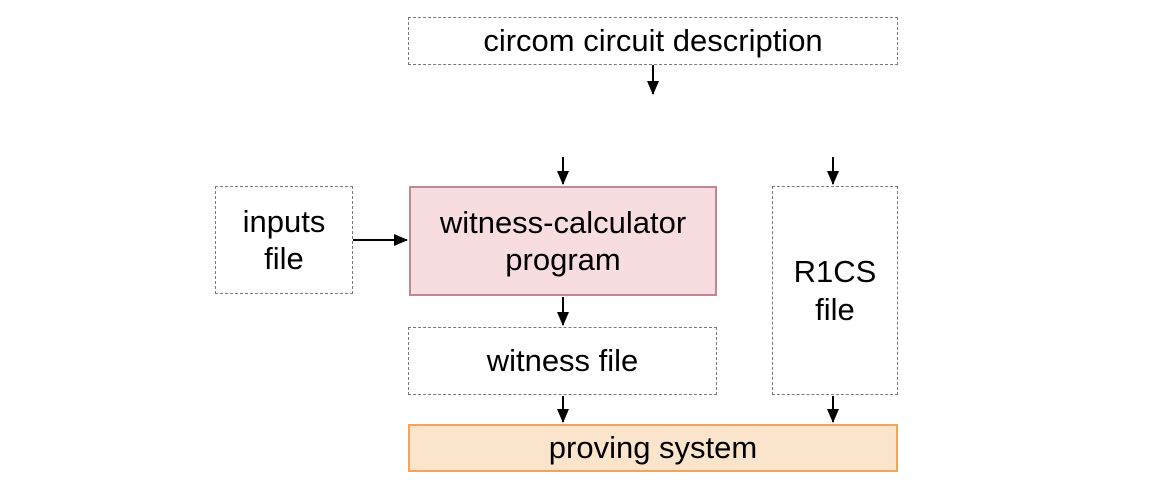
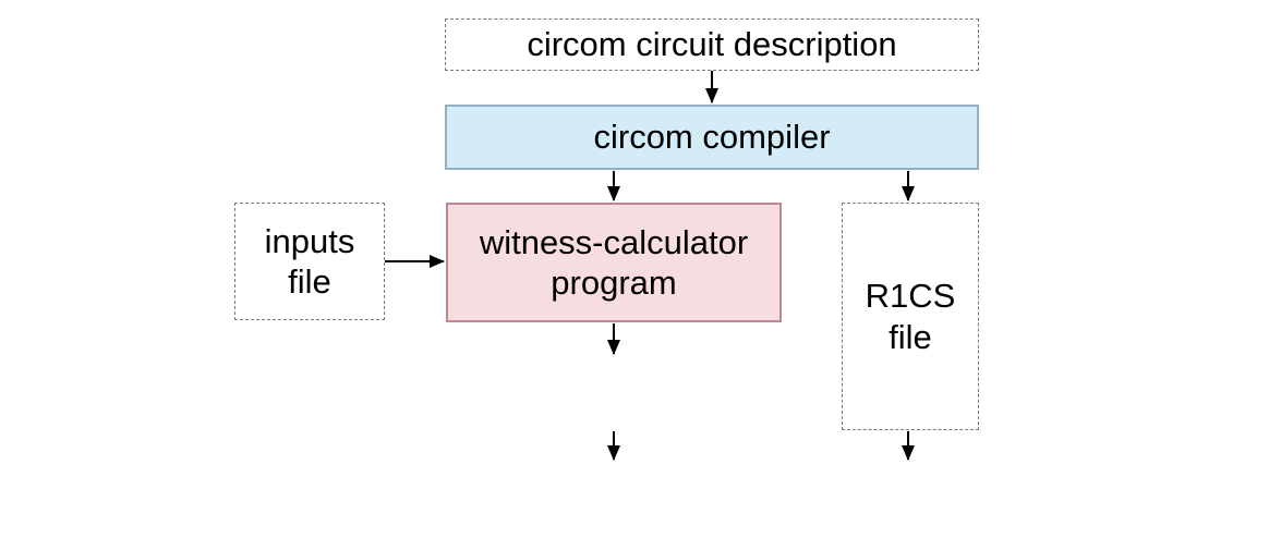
  circom circuit description
+ circom compiler
  inputs
  file
  witness-calculator
  program
  R1CS
  file
- witness file
- proving system
